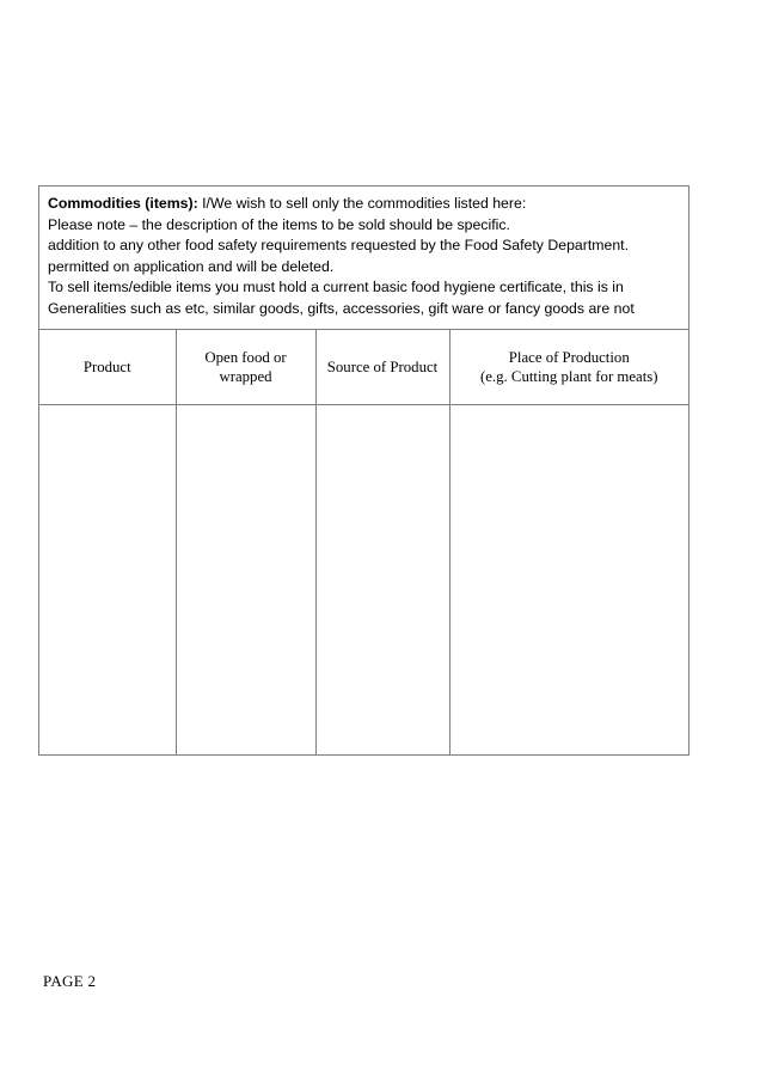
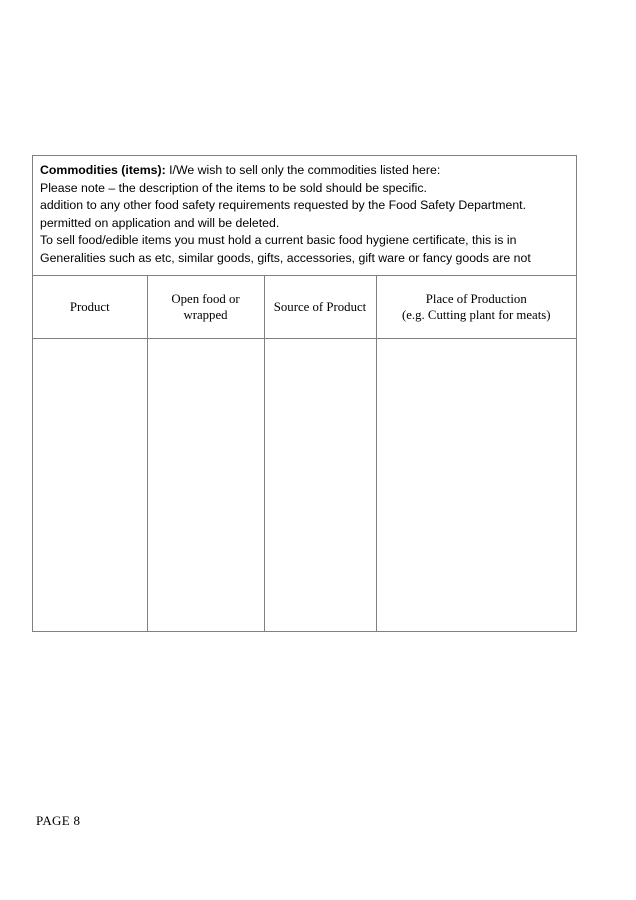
  Commodities (items): I/We wish to sell only the commodities listed here:
  Please note – the description of the items to be sold should be specific.
  addition to any other food safety requirements requested by the Food Safety Department.
  permitted on application and will be deleted.
- To sell items/edible items you must hold a current basic food hygiene certificate, this is in
+ To sell food/edible items you must hold a current basic food hygiene certificate, this is in
  Generalities such as etc, similar goods, gifts, accessories, gift ware or fancy goods are not
  Product	Open food or wrapped	Source of Product	Place of Production (e.g. Cutting plant for meats)
- PAGE 2
+ PAGE 8
